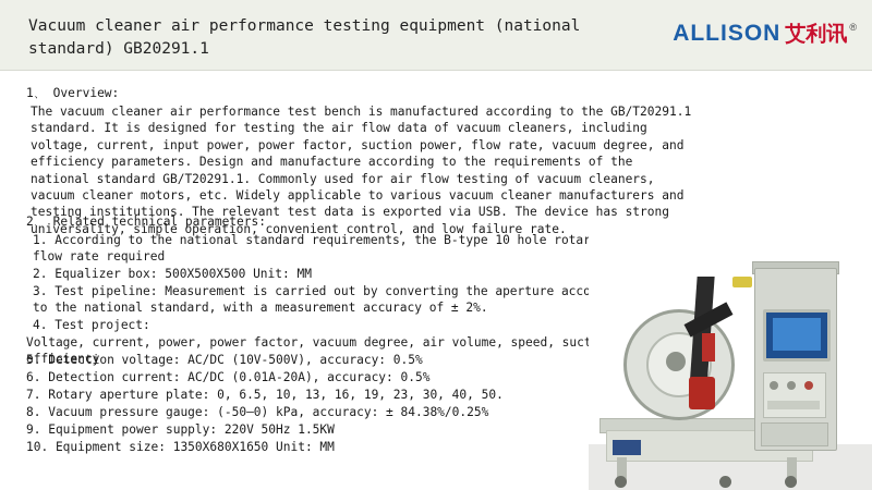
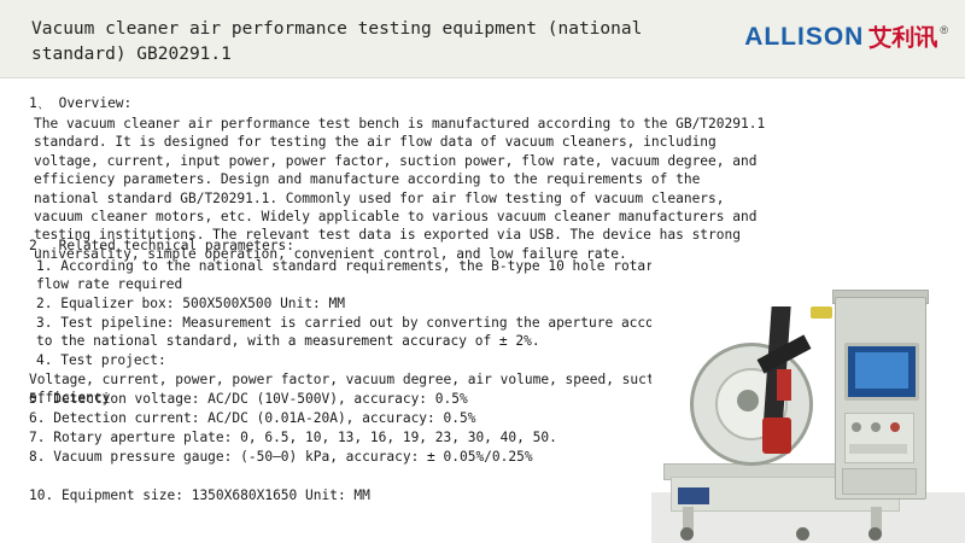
  Vacuum cleaner air performance testing equipment (national standard) GB20291.1
  ALLISON 艾利讯 ®
  1、 Overview:
  The vacuum cleaner air performance test bench is manufactured according to the GB/T20291.1 standard. It is designed for testing the air flow data of vacuum cleaners, including voltage, current, input power, power factor, suction power, flow rate, vacuum degree, and efficiency parameters. Design and manufacture according to the requirements of the national standard GB/T20291.1. Commonly used for air flow testing of vacuum cleaners, vacuum cleaner motors, etc. Widely applicable to various vacuum cleaner manufacturers and testing institutions. The relevant test data is exported via USB. The device has strong universality, simple operation, convenient control, and low failure rate.
  2、 Related technical parameters:
  1. According to the national standard requirements, the B-type 10 hole rotar flow rate required
  2. Equalizer box: 500X500X500 Unit: MM
  3. Test pipeline: Measurement is carried out by converting the aperture acco to the national standard, with a measurement accuracy of ± 2%.
  4. Test project:
  Voltage, current, power, power factor, vacuum degree, air volume, speed, suc efficiency
  5. Detection voltage: AC/DC (10V-500V), accuracy: 0.5%
  6. Detection current: AC/DC (0.01A-20A), accuracy: 0.5%
  7. Rotary aperture plate: 0, 6.5, 10, 13, 16, 19, 23, 30, 40, 50.
- 8. Vacuum pressure gauge: (-50—0) kPa, accuracy: ± 84.38%/0.25%
+ 8. Vacuum pressure gauge: (-50—0) kPa, accuracy: ± 0.05%/0.25%
- 9. Equipment power supply: 220V 50Hz 1.5KW
  10. Equipment size: 1350X680X1650 Unit: MM
